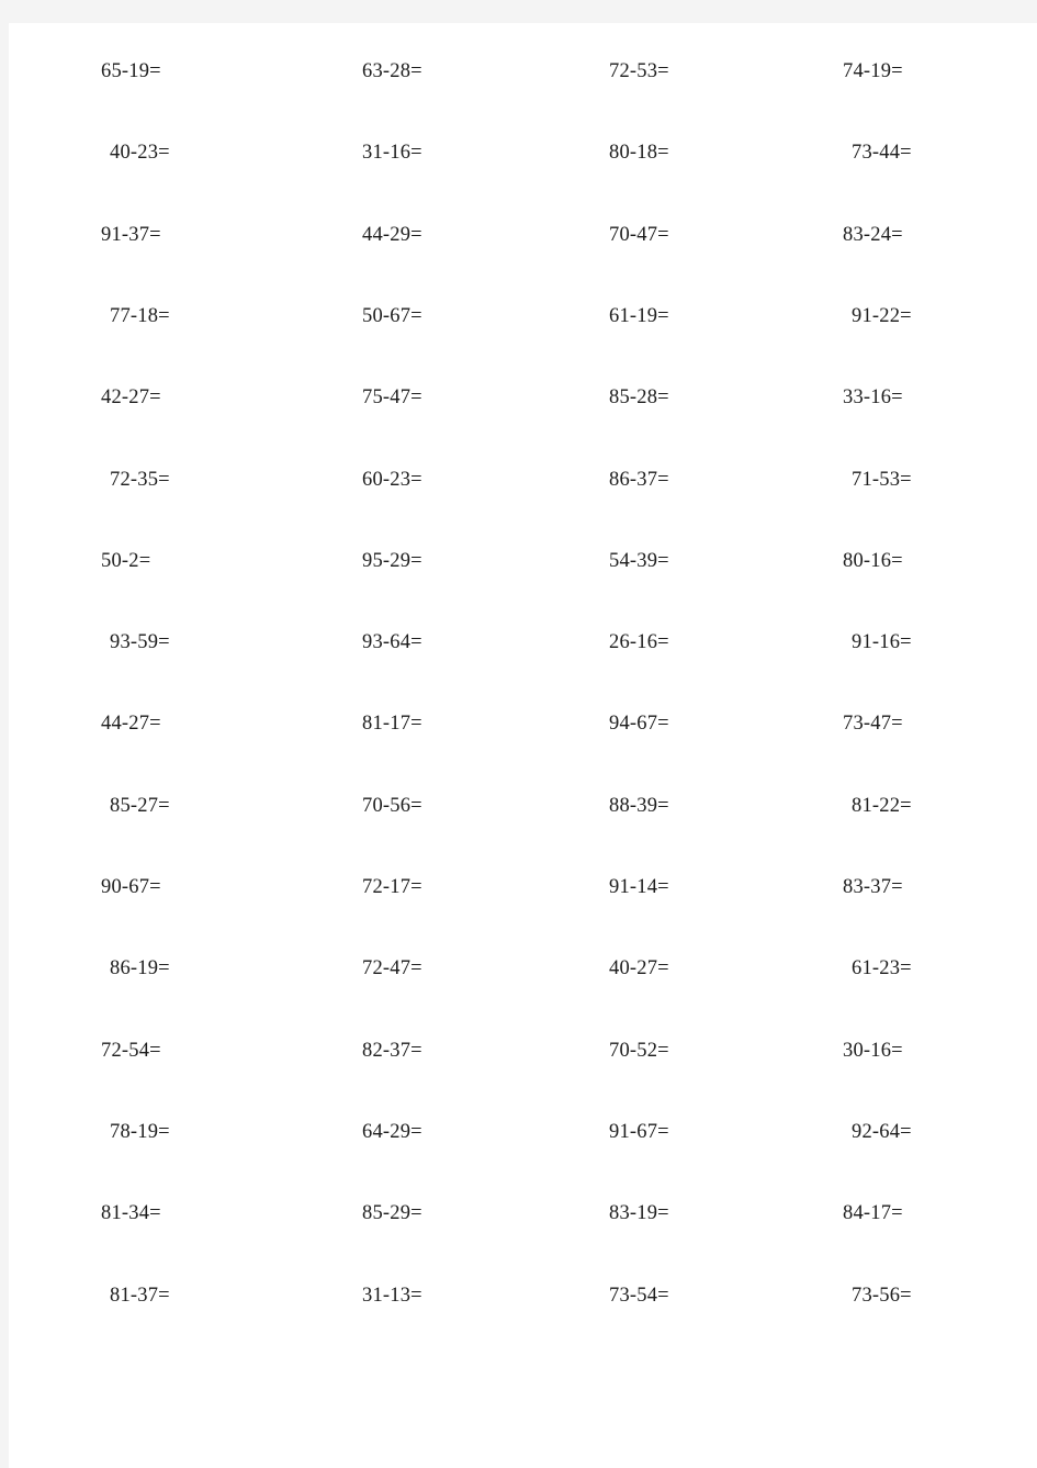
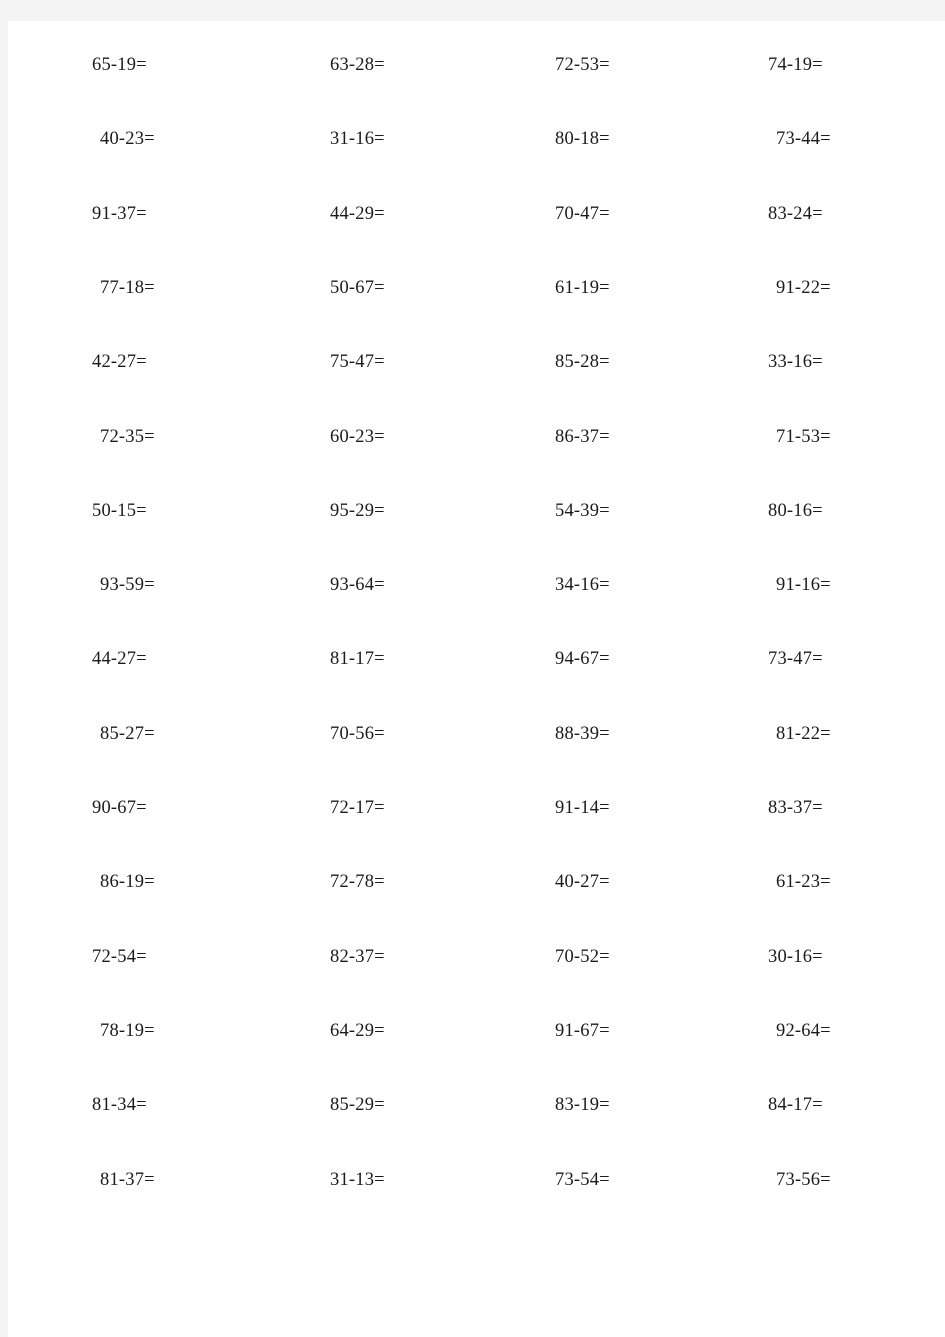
  65-19=
  63-28=
  72-53=
  74-19=
  40-23=
  31-16=
  80-18=
  73-44=
  91-37=
  44-29=
  70-47=
  83-24=
  77-18=
  50-67=
  61-19=
  91-22=
  42-27=
  75-47=
  85-28=
  33-16=
  72-35=
  60-23=
  86-37=
  71-53=
- 50-2=
+ 50-15=
  95-29=
  54-39=
  80-16=
  93-59=
  93-64=
- 26-16=
+ 34-16=
  91-16=
  44-27=
  81-17=
  94-67=
  73-47=
  85-27=
  70-56=
  88-39=
  81-22=
  90-67=
  72-17=
  91-14=
  83-37=
  86-19=
- 72-47=
+ 72-78=
  40-27=
  61-23=
  72-54=
  82-37=
  70-52=
  30-16=
  78-19=
  64-29=
  91-67=
  92-64=
  81-34=
  85-29=
  83-19=
  84-17=
  81-37=
  31-13=
  73-54=
  73-56=
